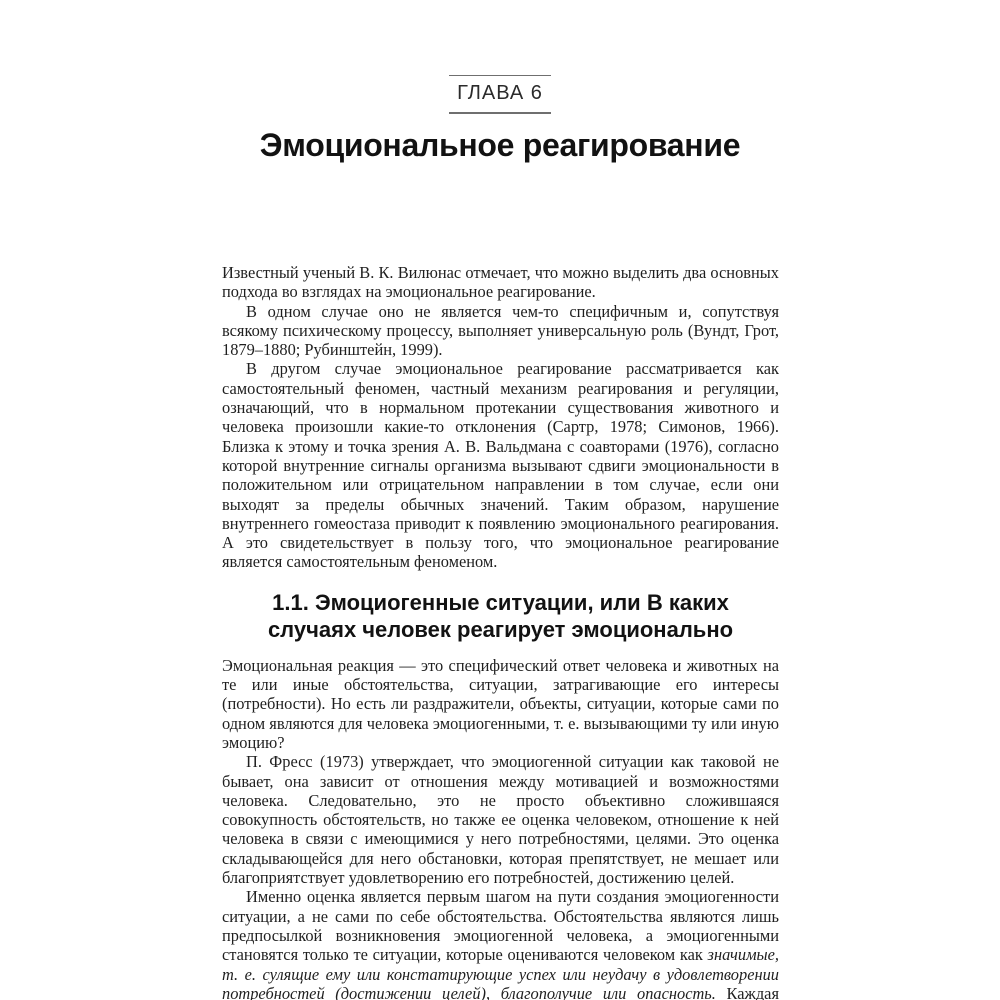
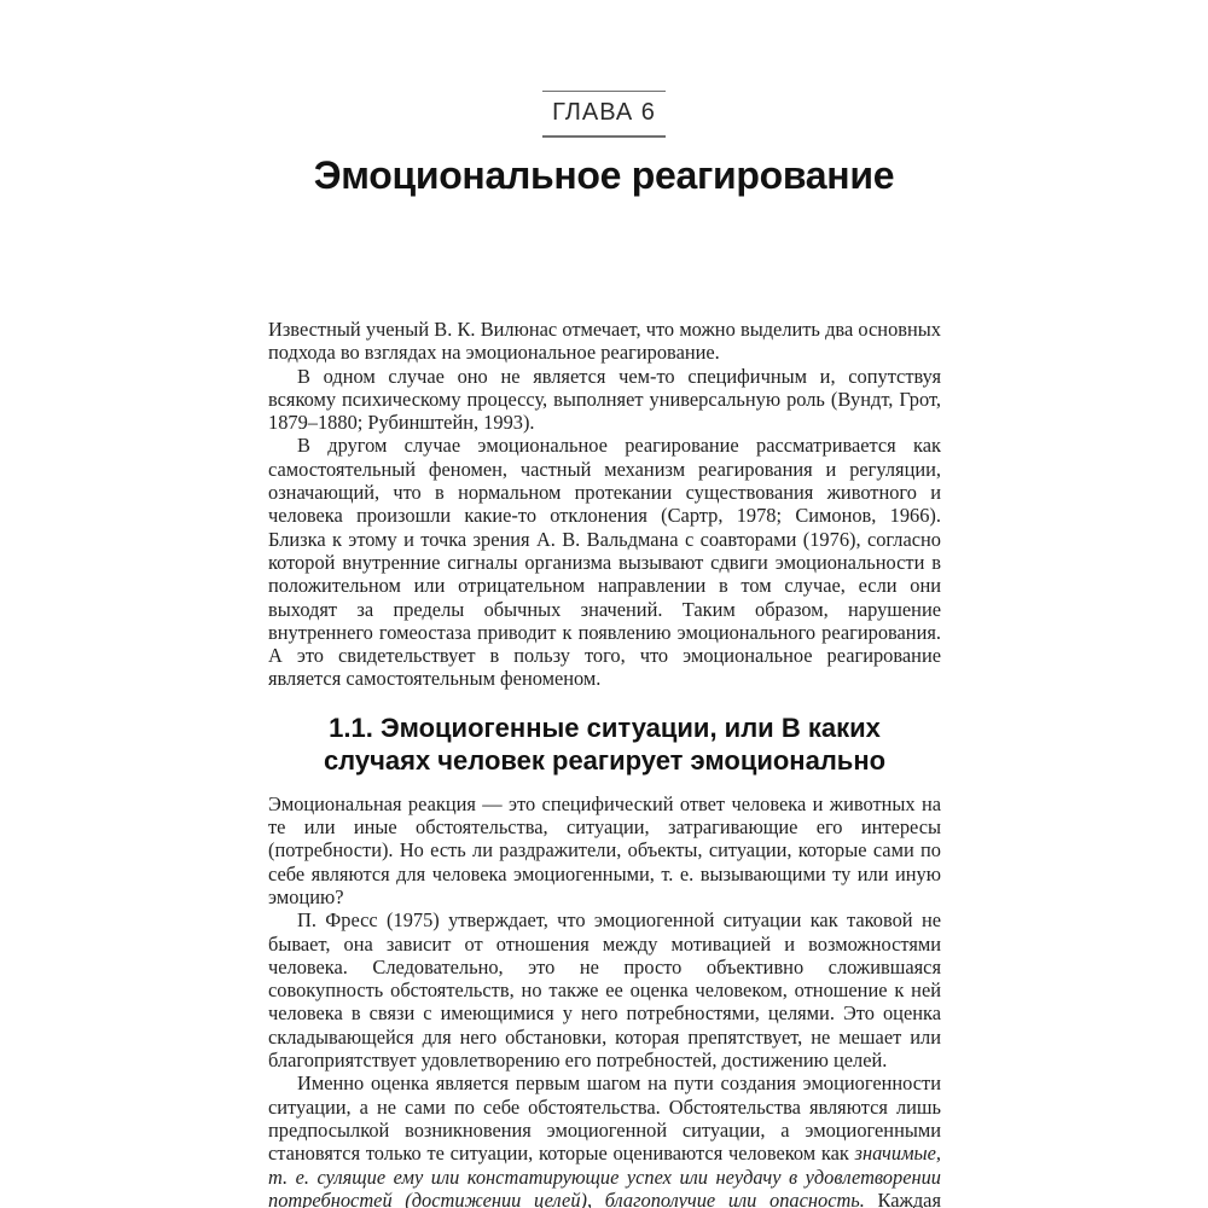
  ГЛАВА 6
  Эмоциональное реагирование
  Известный ученый В. К. Вилюнас отмечает, что можно выделить два основных подхода во взглядах на эмоциональное реагирование.
- В одном случае оно не является чем-то специфичным и, сопутствуя всякому психическому процессу, выполняет универсальную роль (Вундт, Грот, 1879–1880; Рубинштейн, 1999).
+ В одном случае оно не является чем-то специфичным и, сопутствуя всякому психическому процессу, выполняет универсальную роль (Вундт, Грот, 1879–1880; Рубинштейн, 1993).
  В другом случае эмоциональное реагирование рассматривается как самостоятельный феномен, частный механизм реагирования и регуляции, означающий, что в нормальном протекании существования животного и человека произошли какие-то отклонения (Сартр, 1978; Симонов, 1966). Близка к этому и точка зрения А. В. Вальдмана с соавторами (1976), согласно которой внутренние сигналы организма вызывают сдвиги эмоциональности в положительном или отрицательном направлении в том случае, если они выходят за пределы обычных значений. Таким образом, нарушение внутреннего гомеостаза приводит к появлению эмоционального реагирования. А это свидетельствует в пользу того, что эмоциональное реагирование является самостоятельным феноменом.
  1.1. Эмоциогенные ситуации, или В каких
  случаях человек реагирует эмоционально
- Эмоциональная реакция — это специфический ответ человека и животных на те или иные обстоятельства, ситуации, затрагивающие его интересы (потребности). Но есть ли раздражители, объекты, ситуации, которые сами по одном являются для человека эмоциогенными, т. е. вызывающими ту или иную эмоцию?
+ Эмоциональная реакция — это специфический ответ человека и животных на те или иные обстоятельства, ситуации, затрагивающие его интересы (потребности). Но есть ли раздражители, объекты, ситуации, которые сами по себе являются для человека эмоциогенными, т. е. вызывающими ту или иную эмоцию?
- П. Фресс (1973) утверждает, что эмоциогенной ситуации как таковой не бывает, она зависит от отношения между мотивацией и возможностями человека. Следовательно, это не просто объективно сложившаяся совокупность обстоятельств, но также ее оценка человеком, отношение к ней человека в связи с имеющимися у него потребностями, целями. Это оценка складывающейся для него обстановки, которая препятствует, не мешает или благоприятствует удовлетворению его потребностей, достижению целей.
+ П. Фресс (1975) утверждает, что эмоциогенной ситуации как таковой не бывает, она зависит от отношения между мотивацией и возможностями человека. Следовательно, это не просто объективно сложившаяся совокупность обстоятельств, но также ее оценка человеком, отношение к ней человека в связи с имеющимися у него потребностями, целями. Это оценка складывающейся для него обстановки, которая препятствует, не мешает или благоприятствует удовлетворению его потребностей, достижению целей.
- Именно оценка является первым шагом на пути создания эмоциогенности ситуации, а не сами по себе обстоятельства. Обстоятельства являются лишь предпосылкой возникновения эмоциогенной человека, а эмоциогенными становятся только те ситуации, которые оцениваются человеком как значимые, т. е. сулящие ему или констатирующие успех или неудачу в удовлетворении потребностей (достижении целей), благополучие или опасность. Каждая
+ Именно оценка является первым шагом на пути создания эмоциогенности ситуации, а не сами по себе обстоятельства. Обстоятельства являются лишь предпосылкой возникновения эмоциогенной ситуации, а эмоциогенными становятся только те ситуации, которые оцениваются человеком как значимые, т. е. сулящие ему или констатирующие успех или неудачу в удовлетворении потребностей (достижении целей), благополучие или опасность. Каждая
